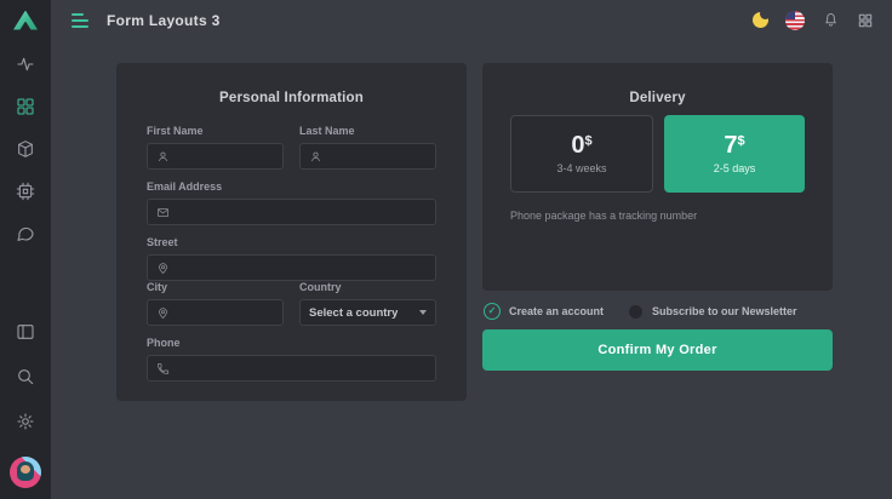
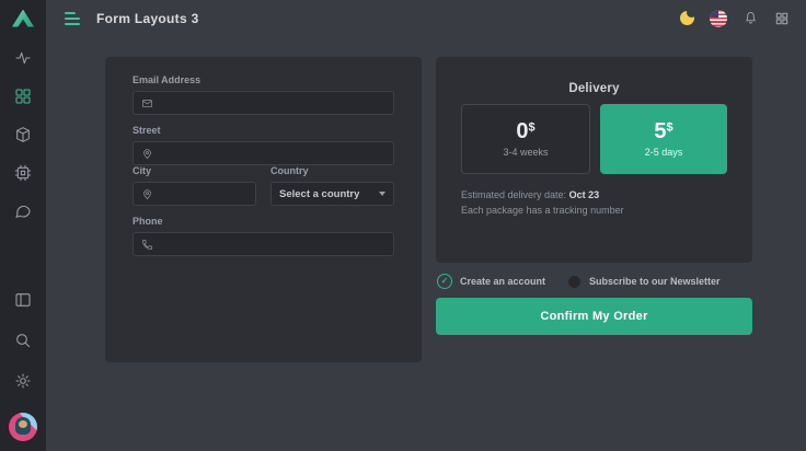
  Form Layouts 3
- Personal Information
- First Name
- Last Name
  Email Address
  Street
  City
  Country
  Select a country
  Phone
  Delivery
  0$
  3-4 weeks
- 7$
+ 5$
  2-5 days
+ Estimated delivery date: Oct 23
- Phone package has a tracking number
+ Each package has a tracking number
  Create an account
  Subscribe to our Newsletter
  Confirm My Order
